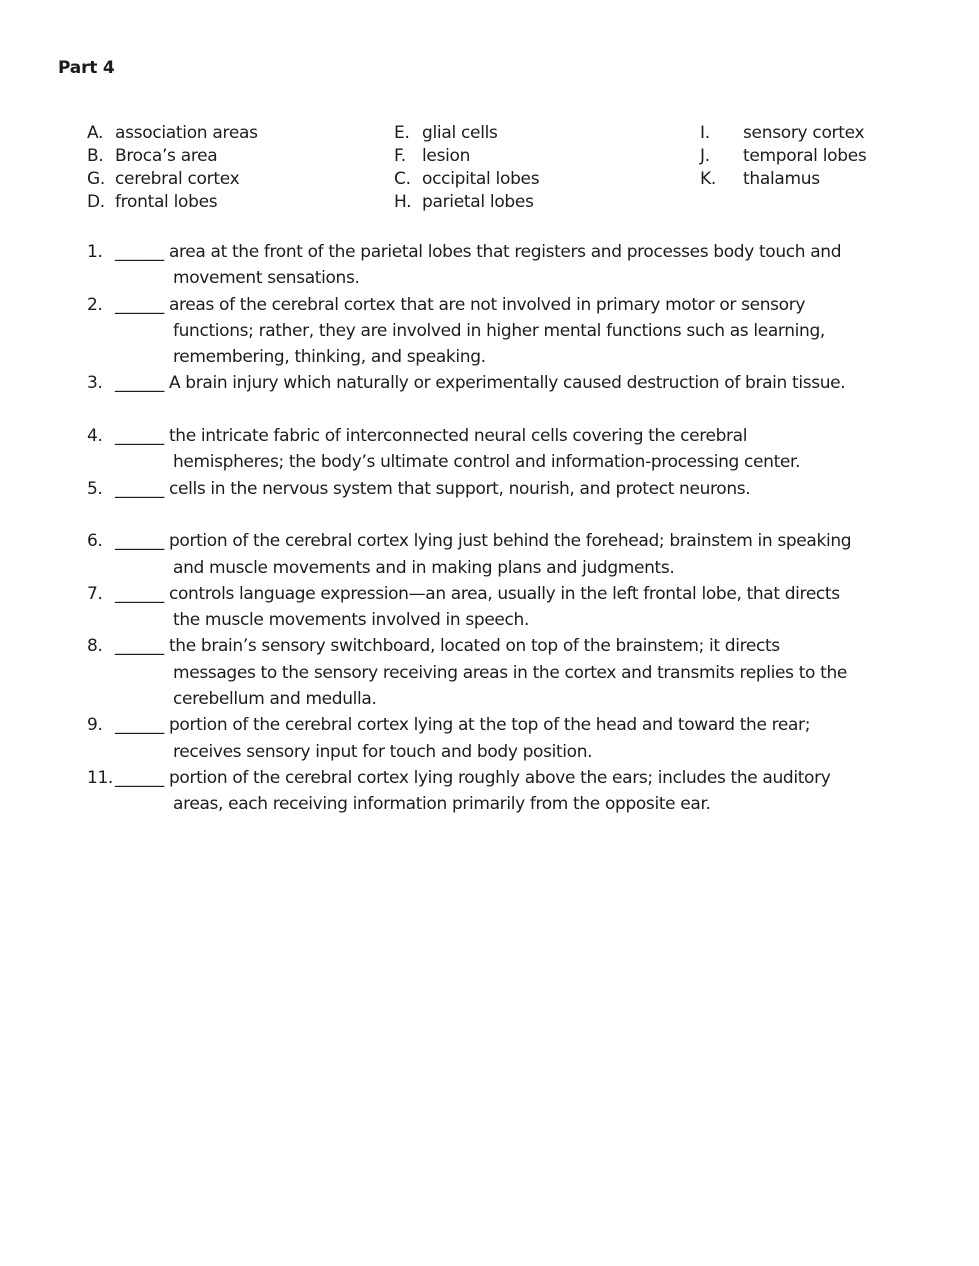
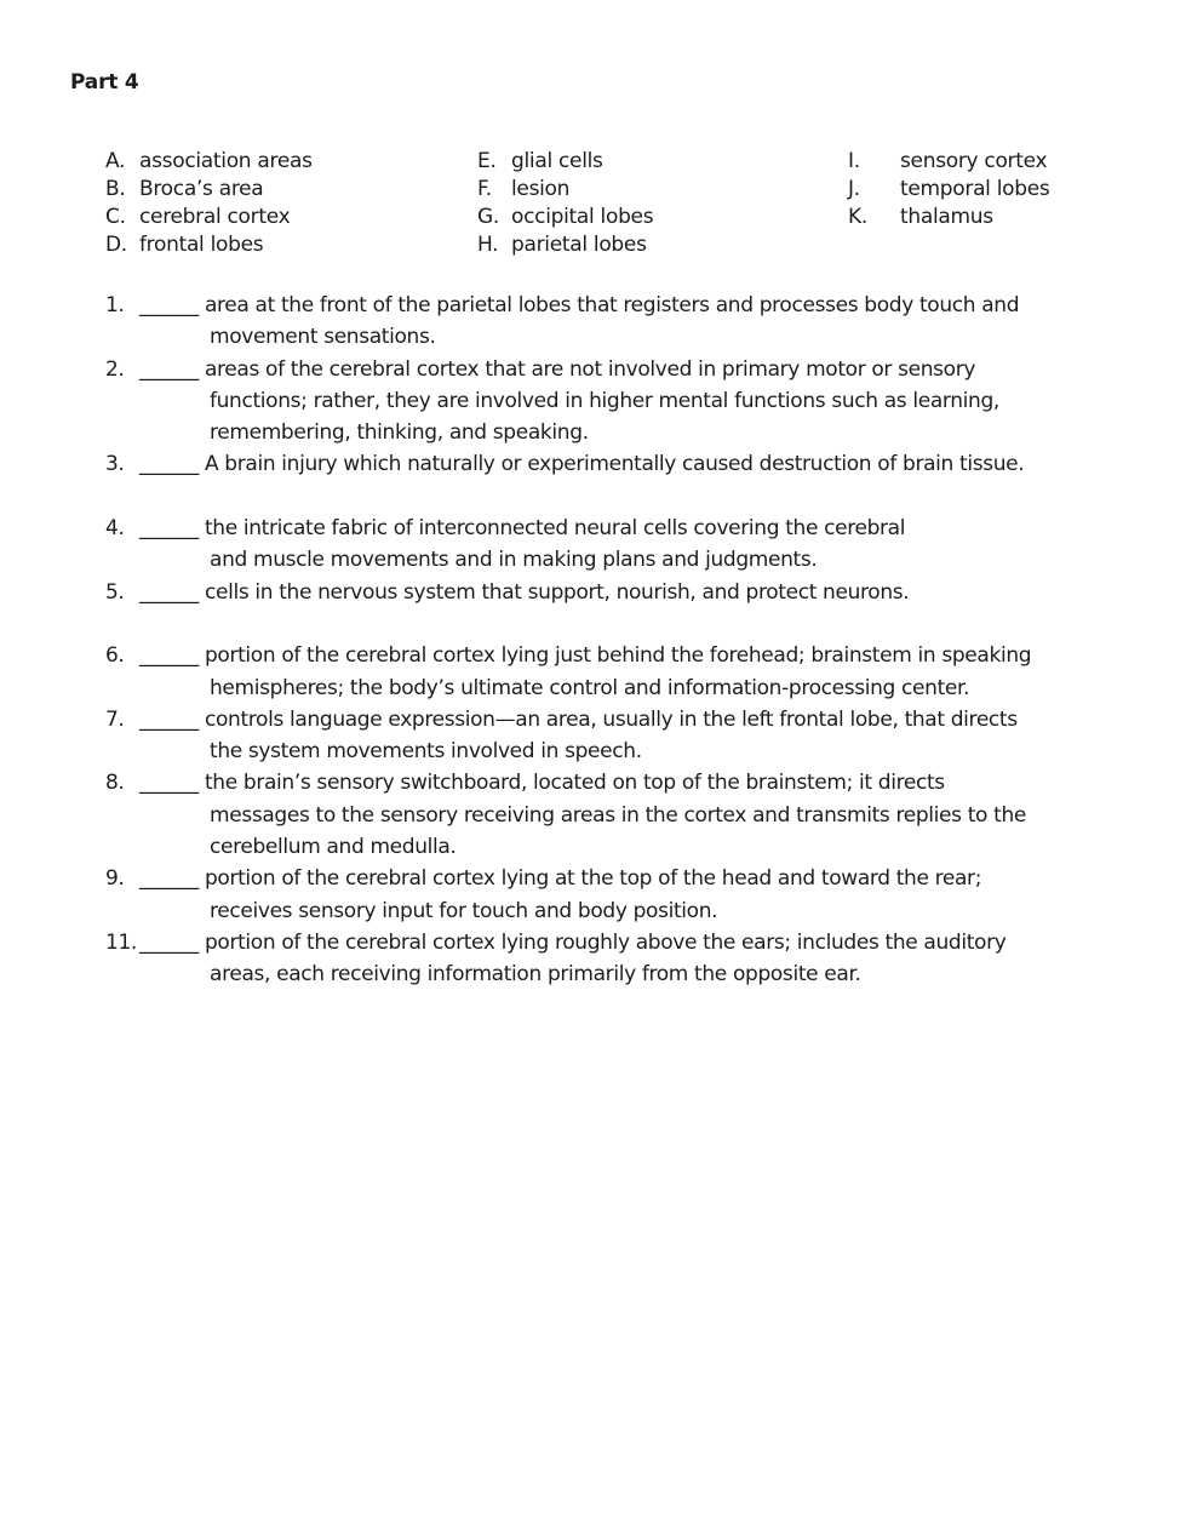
  Part 4
  A.
  association areas
  B.
  Broca’s area
- G.
+ C.
  cerebral cortex
  D.
  frontal lobes
  E.
  glial cells
  F.
  lesion
- C.
+ G.
  occipital lobes
  H.
  parietal lobes
  I.
  sensory cortex
  J.
  temporal lobes
  K.
  thalamus
  1. ______ area at the front of the parietal lobes that registers and processes body touch and
  movement sensations.
  2. ______ areas of the cerebral cortex that are not involved in primary motor or sensory
  functions; rather, they are involved in higher mental functions such as learning,
  remembering, thinking, and speaking.
  3. ______ A brain injury which naturally or experimentally caused destruction of brain tissue.
  4. ______ the intricate fabric of interconnected neural cells covering the cerebral
- hemispheres; the body’s ultimate control and information-processing center.
+ and muscle movements and in making plans and judgments.
  5. ______ cells in the nervous system that support, nourish, and protect neurons.
  6. ______ portion of the cerebral cortex lying just behind the forehead; brainstem in speaking
- and muscle movements and in making plans and judgments.
+ hemispheres; the body’s ultimate control and information-processing center.
  7. ______ controls language expression—an area, usually in the left frontal lobe, that directs
- the muscle movements involved in speech.
+ the system movements involved in speech.
  8. ______ the brain’s sensory switchboard, located on top of the brainstem; it directs
  messages to the sensory receiving areas in the cortex and transmits replies to the
  cerebellum and medulla.
  9. ______ portion of the cerebral cortex lying at the top of the head and toward the rear;
  receives sensory input for touch and body position.
  11.______ portion of the cerebral cortex lying roughly above the ears; includes the auditory
  areas, each receiving information primarily from the opposite ear.
